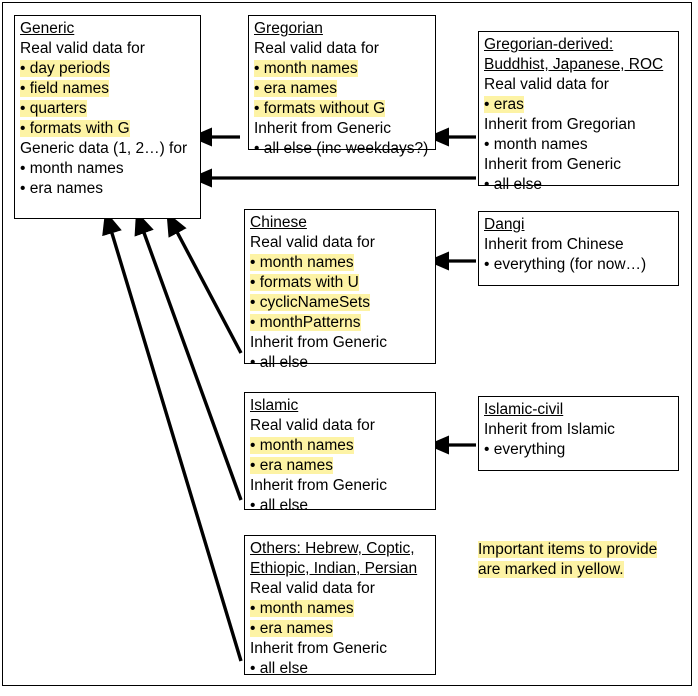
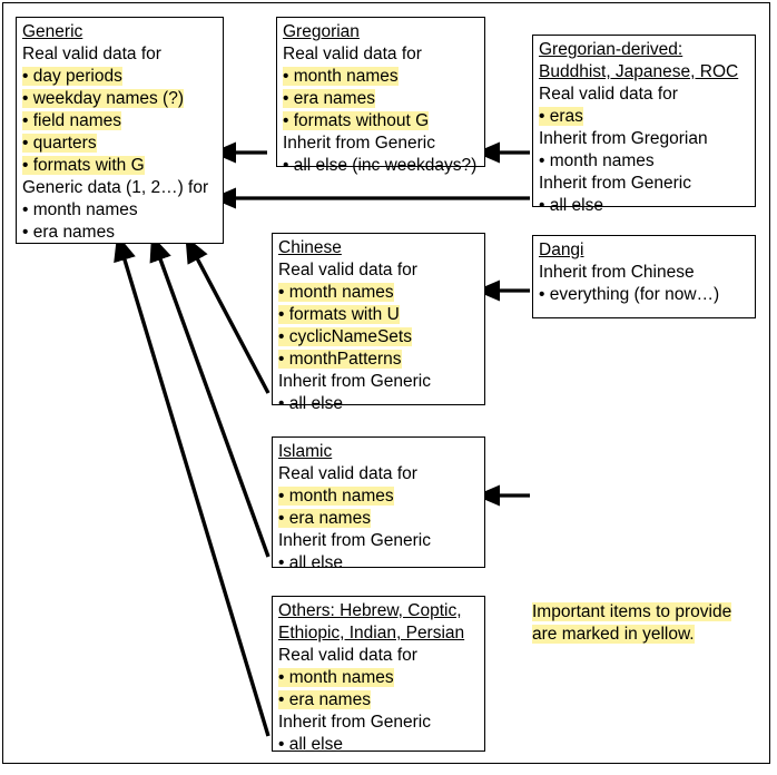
  Generic
  Real valid data for
  • day periods
+ • weekday names (?)
  • field names
  • quarters
  • formats with G
  Generic data (1, 2…) for
  • month names
  • era names
  Gregorian
  Real valid data for
  • month names
  • era names
  • formats without G
  Inherit from Generic
  • all else (inc weekdays?)
  Gregorian-derived:
  Buddhist, Japanese, ROC
  Real valid data for
  • eras
  Inherit from Gregorian
  • month names
  Inherit from Generic
  • all else
  Chinese
  Real valid data for
  • month names
  • formats with U
  • cyclicNameSets
  • monthPatterns
  Inherit from Generic
  • all else
  Dangi
  Inherit from Chinese
  • everything (for now…)
  Islamic
  Real valid data for
  • month names
  • era names
  Inherit from Generic
  • all else
- Islamic-civil
- Inherit from Islamic
- • everything
  Others: Hebrew, Coptic,
  Ethiopic, Indian, Persian
  Real valid data for
  • month names
  • era names
  Inherit from Generic
  • all else
  Important items to provide
  are marked in yellow.
